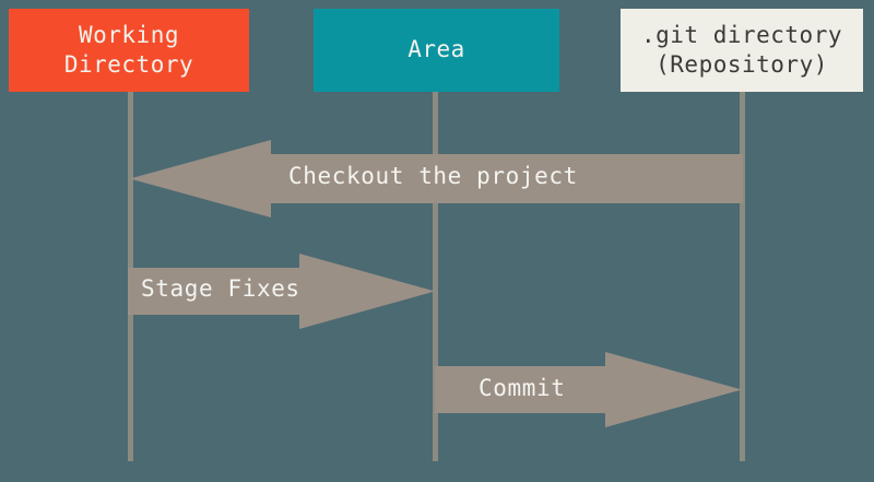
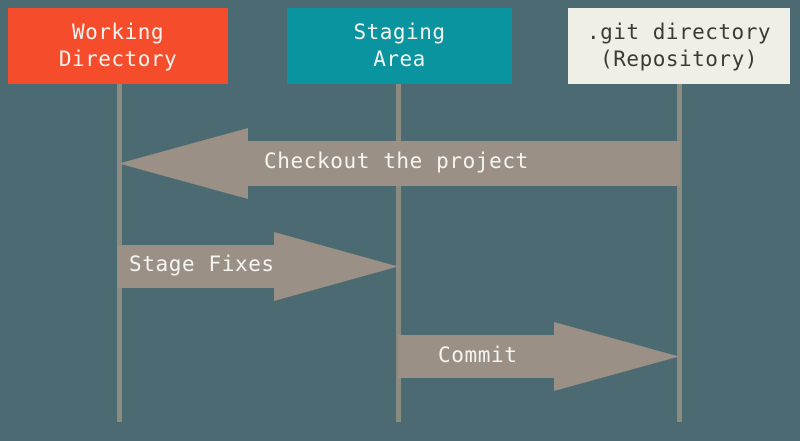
  Working
  Directory
+ Staging
  Area
  .git directory
  (Repository)
  Checkout the project
  Stage Fixes
  Commit
